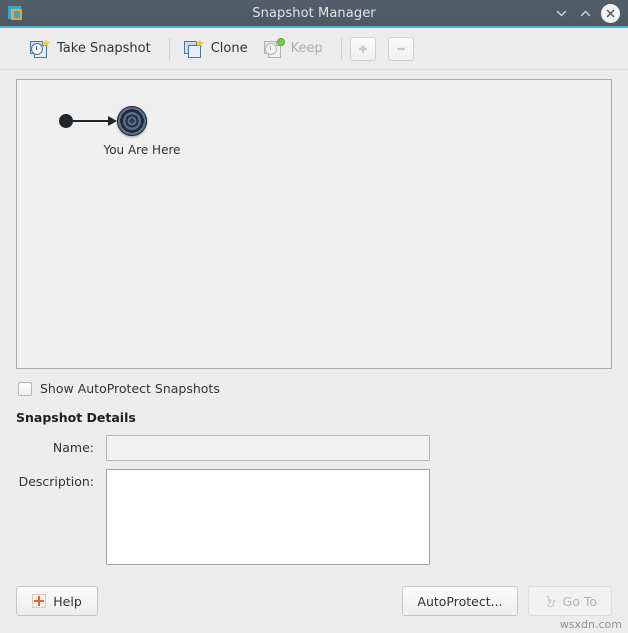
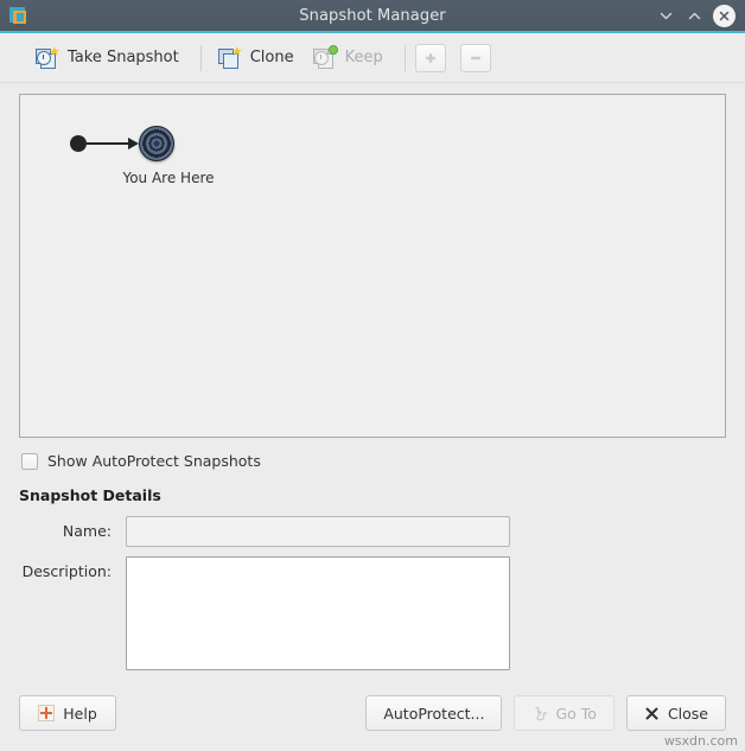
  Snapshot Manager
  ★
  Take Snapshot
  ★
  Clone
  Keep
  You Are Here
  Show AutoProtect Snapshots
  Snapshot Details
  Name:
  Description:
  Help
  AutoProtect...
  Go To
+ Close
  wsxdn.com
